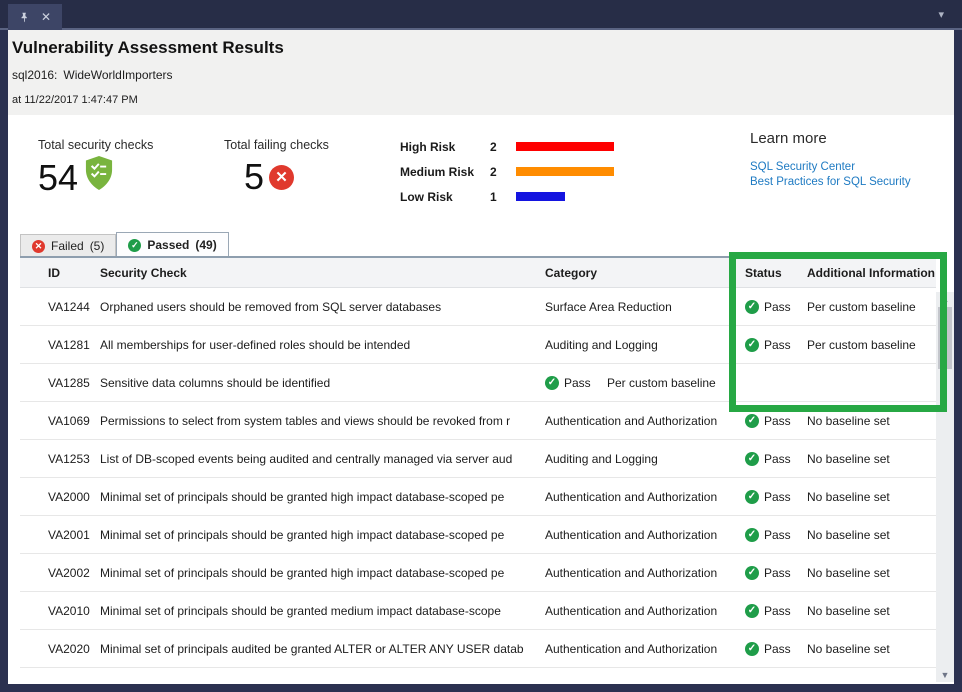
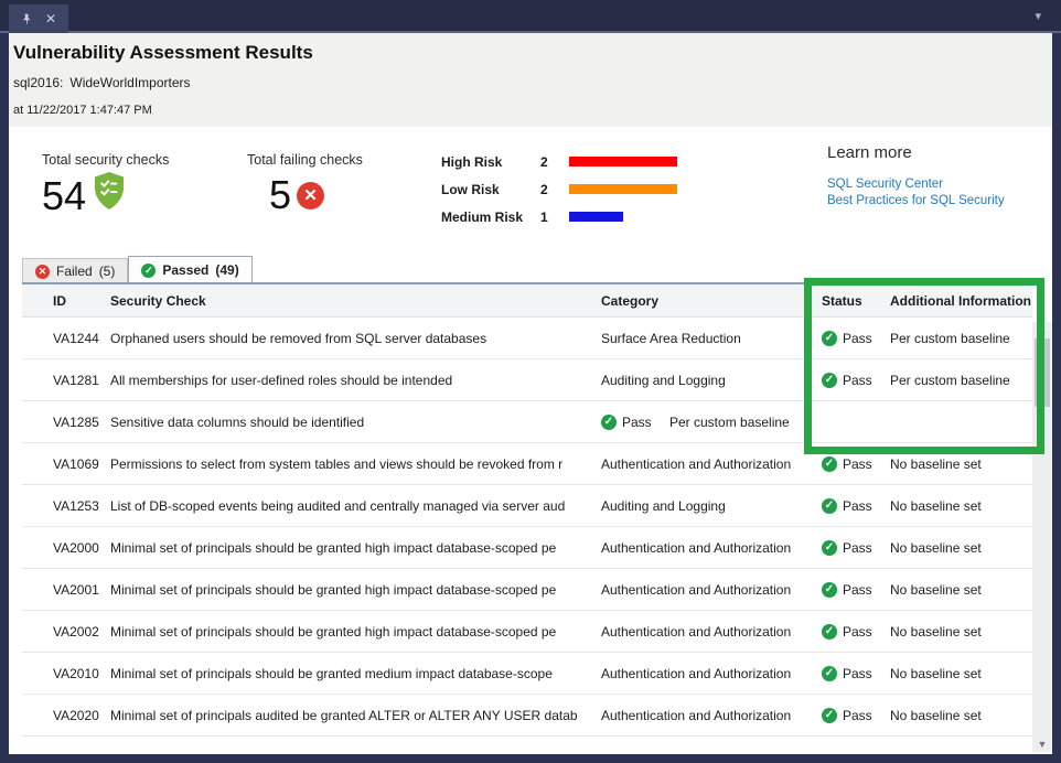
  ✕
  ▾
  Vulnerability Assessment Results
  sql2016: WideWorldImporters
  at 11/22/2017 1:47:47 PM
  Total security checks
  54
  Total failing checks
  5
  ✕
  High Risk
  2
- Medium Risk
+ Low Risk
  2
- Low Risk
+ Medium Risk
  1
  Learn more
  SQL Security Center
  Best Practices for SQL Security
  ✕
  Failed
  (5)
  ✓
  Passed
  (49)
  ID
  Security Check
  Category
  Status
  Additional Information
  VA1244
  Orphaned users should be removed from SQL server databases
  Surface Area Reduction
  ✓
  Pass
  Per custom baseline
  VA1281
  All memberships for user-defined roles should be intended
  Auditing and Logging
  ✓
  Pass
  Per custom baseline
  VA1285
  Sensitive data columns should be identified
  ✓
  Pass
  Per custom baseline
  VA1069
  Permissions to select from system tables and views should be revoked from r
  Authentication and Authorization
  ✓
  Pass
  No baseline set
  VA1253
  List of DB-scoped events being audited and centrally managed via server aud
  Auditing and Logging
  ✓
  Pass
  No baseline set
  VA2000
  Minimal set of principals should be granted high impact database-scoped pe
  Authentication and Authorization
  ✓
  Pass
  No baseline set
  VA2001
  Minimal set of principals should be granted high impact database-scoped pe
  Authentication and Authorization
  ✓
  Pass
  No baseline set
  VA2002
  Minimal set of principals should be granted high impact database-scoped pe
  Authentication and Authorization
  ✓
  Pass
  No baseline set
  VA2010
  Minimal set of principals should be granted medium impact database-scope
  Authentication and Authorization
  ✓
  Pass
  No baseline set
  VA2020
  Minimal set of principals audited be granted ALTER or ALTER ANY USER datab
  Authentication and Authorization
  ✓
  Pass
  No baseline set
  ▲
  ▼
